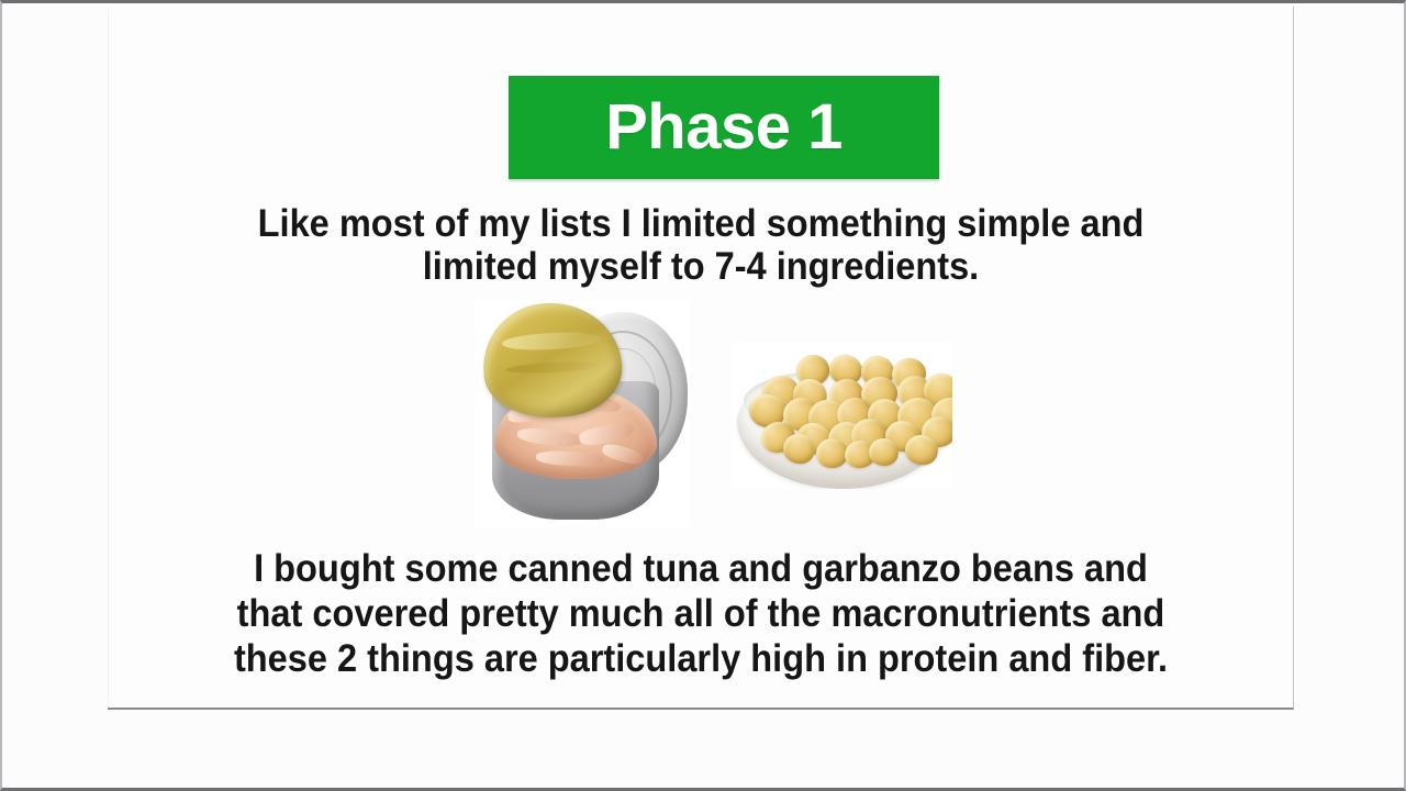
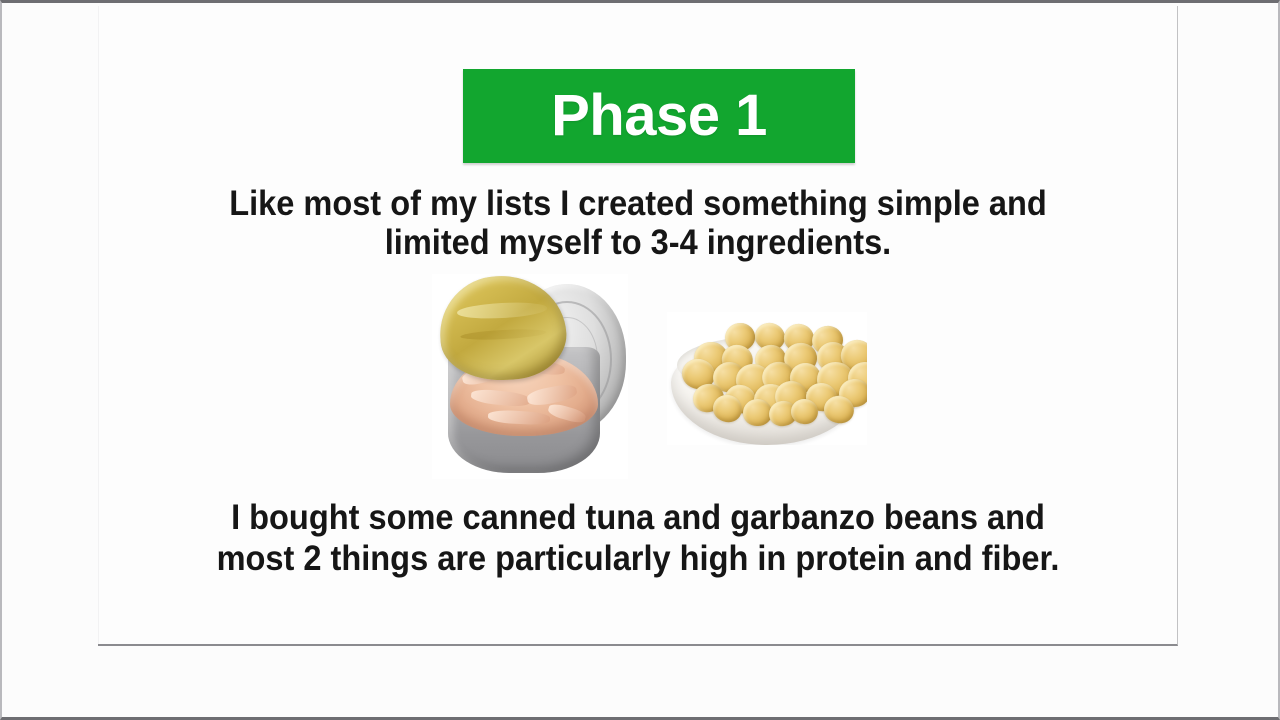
  Phase 1
- Like most of my lists I limited something simple and
+ Like most of my lists I created something simple and
- limited myself to 7-4 ingredients.
+ limited myself to 3-4 ingredients.
  I bought some canned tuna and garbanzo beans and
- that covered pretty much all of the macronutrients and
- these 2 things are particularly high in protein and fiber.
+ most 2 things are particularly high in protein and fiber.
